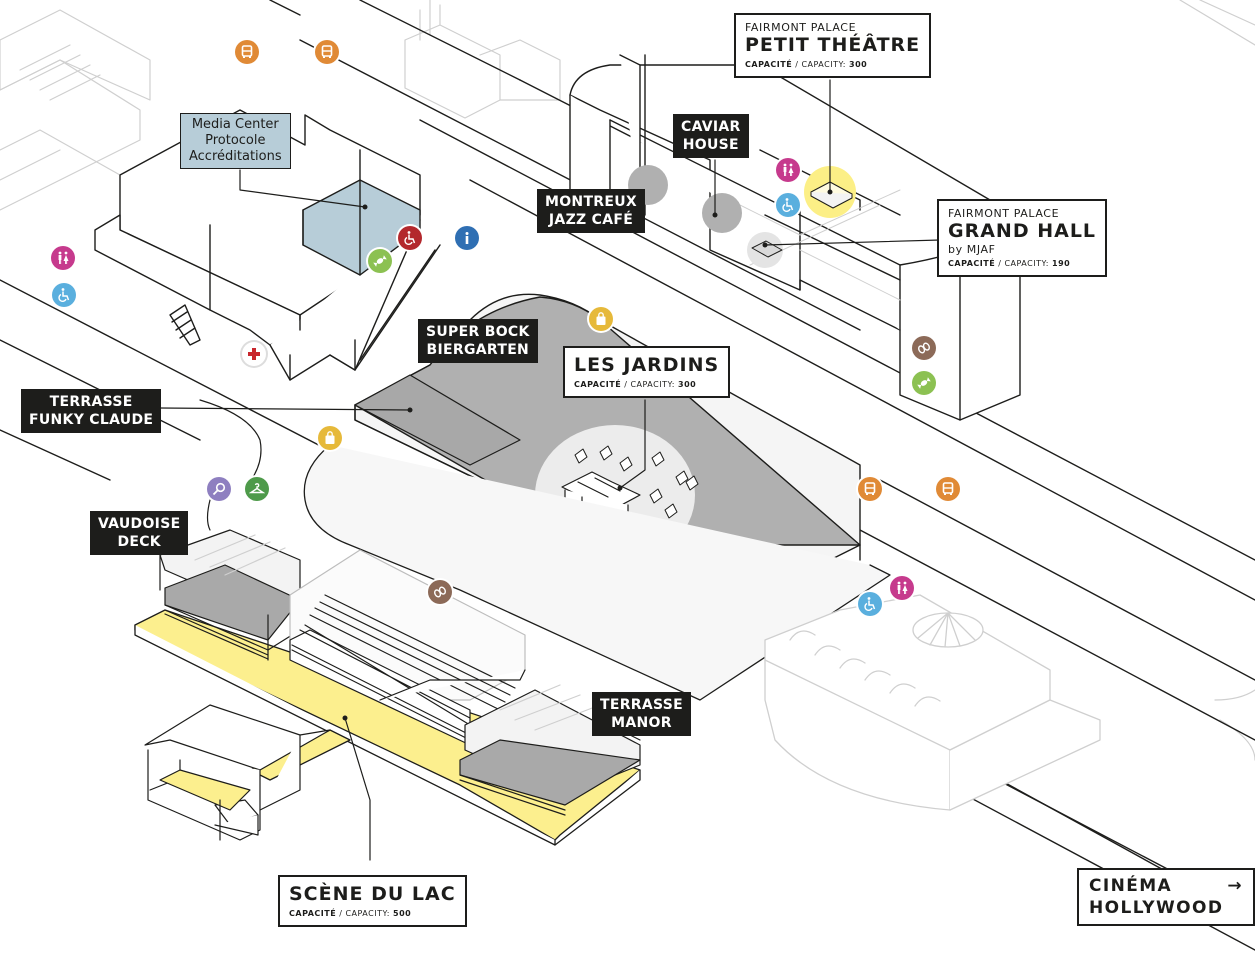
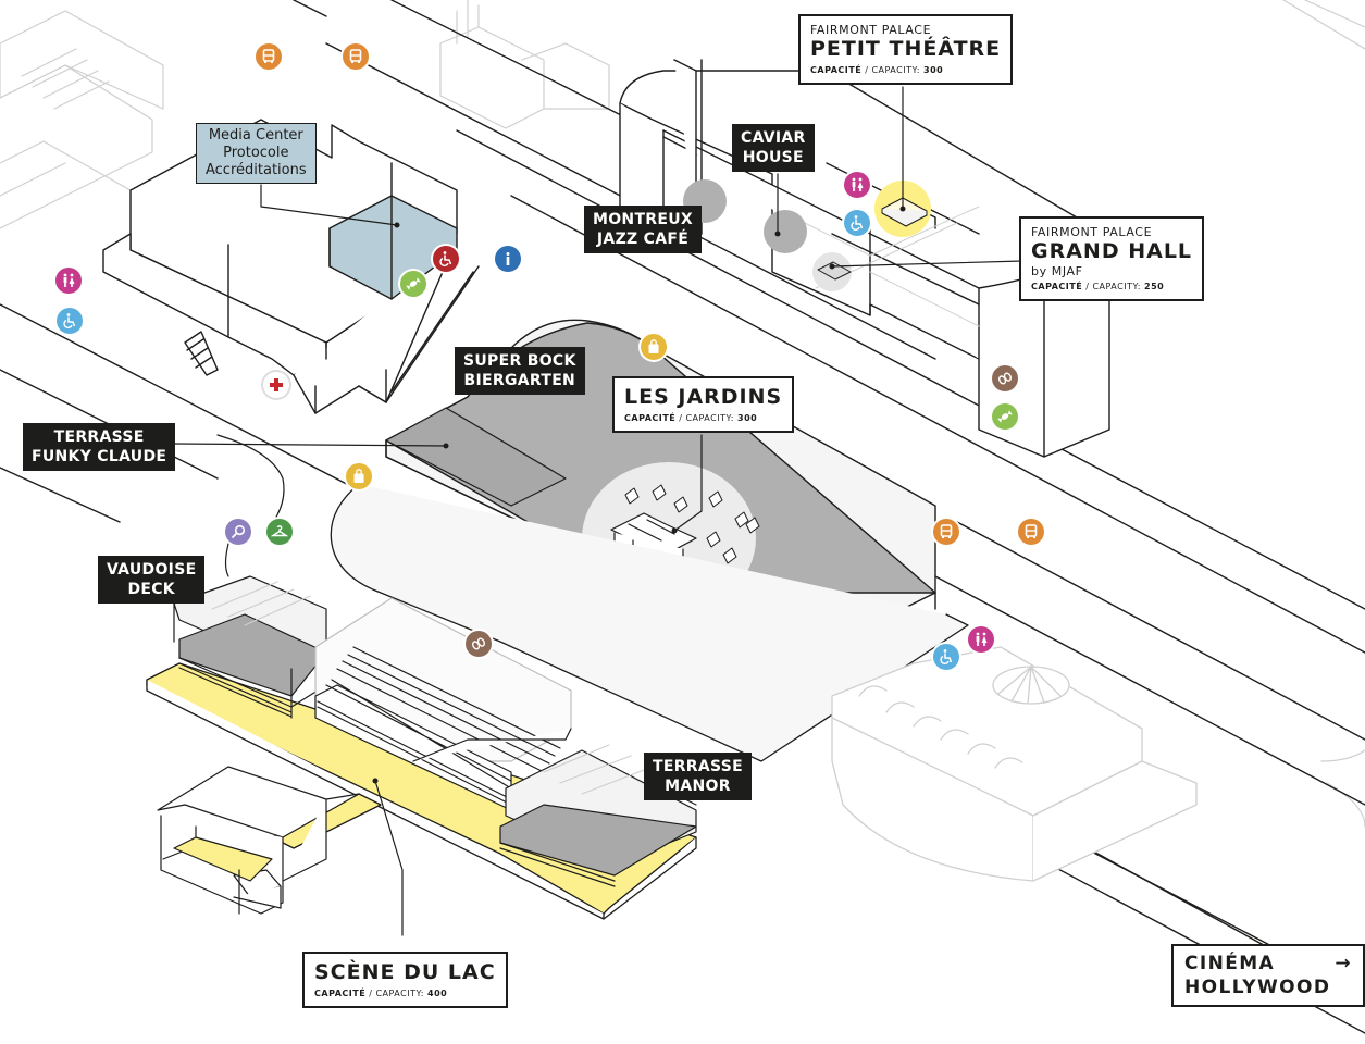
  Media Center
  Protocole
  Accréditations
  FAIRMONT PALACE
  PETIT THÉÂTRE
  CAPACITÉ / CAPACITY: 300
  FAIRMONT PALACE
  GRAND HALL
  by MJAF
- CAPACITÉ / CAPACITY: 190
+ CAPACITÉ / CAPACITY: 250
  LES JARDINS
  CAPACITÉ / CAPACITY: 300
  SCÈNE DU LAC
- CAPACITÉ / CAPACITY: 500
+ CAPACITÉ / CAPACITY: 400
  CAVIAR
  HOUSE
  MONTREUX
  JAZZ CAFÉ
  SUPER BOCK
  BIERGARTEN
  TERRASSE
  FUNKY CLAUDE
  VAUDOISE
  DECK
  TERRASSE
  MANOR
  CINÉMA
  →
  HOLLYWOOD
